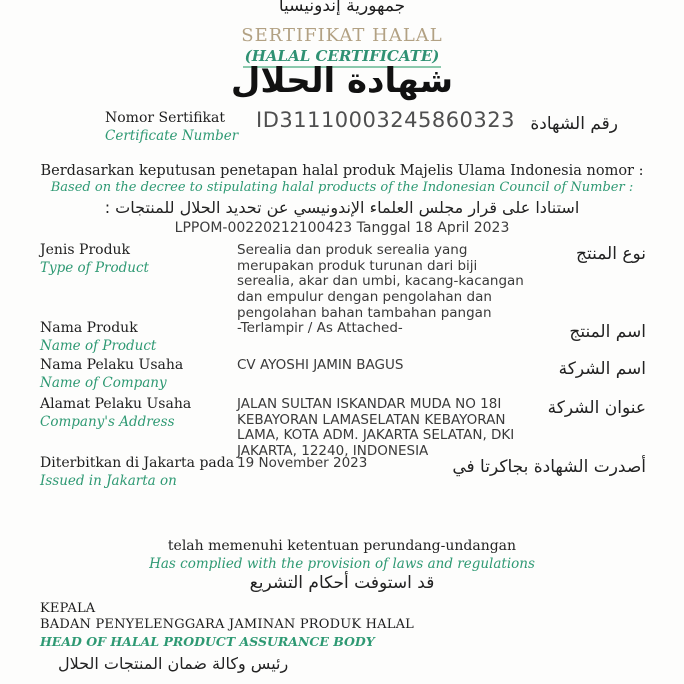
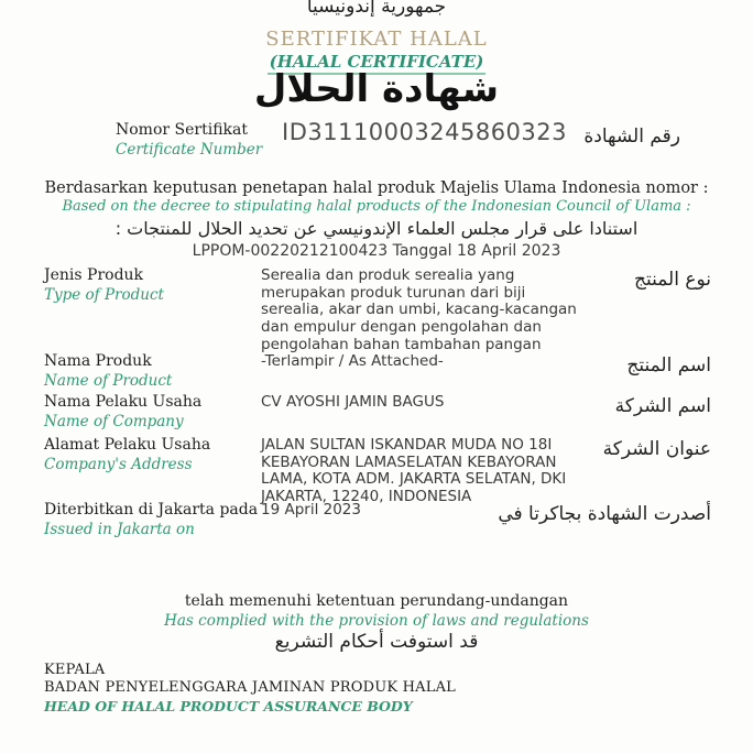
  جمهورية إندونيسيا
  SERTIFIKAT HALAL
  (HALAL CERTIFICATE)
  شهادة الحلال
  Nomor Sertifikat
  Certificate Number
  ID31110003245860323
  رقم الشهادة
  Berdasarkan keputusan penetapan halal produk Majelis Ulama Indonesia nomor :
- Based on the decree to stipulating halal products of the Indonesian Council of Number :
+ Based on the decree to stipulating halal products of the Indonesian Council of Ulama :
  استنادا على قرار مجلس العلماء الإندونيسي عن تحديد الحلال للمنتجات :
  LPPOM-00220212100423 Tanggal 18 April 2023
  Jenis Produk
  Type of Product
  Serealia dan produk serealia yang merupakan produk turunan dari biji serealia, akar dan umbi, kacang-kacangan dan empulur dengan pengolahan dan pengolahan bahan tambahan pangan
  نوع المنتج
  Nama Produk
  Name of Product
  -Terlampir / As Attached-
  اسم المنتج
  Nama Pelaku Usaha
  Name of Company
  CV AYOSHI JAMIN BAGUS
  اسم الشركة
  Alamat Pelaku Usaha
  Company's Address
  JALAN SULTAN ISKANDAR MUDA NO 18I KEBAYORAN LAMASELATAN KEBAYORAN LAMA, KOTA ADM. JAKARTA SELATAN, DKI JAKARTA, 12240, INDONESIA
  عنوان الشركة
  Diterbitkan di Jakarta pada
  Issued in Jakarta on
- 19 November 2023
+ 19 April 2023
  أصدرت الشهادة بجاكرتا في
  telah memenuhi ketentuan perundang-undangan
  Has complied with the provision of laws and regulations
  قد استوفت أحكام التشريع
  KEPALA
  BADAN PENYELENGGARA JAMINAN PRODUK HALAL
  HEAD OF HALAL PRODUCT ASSURANCE BODY
- رئيس وكالة ضمان المنتجات الحلال
